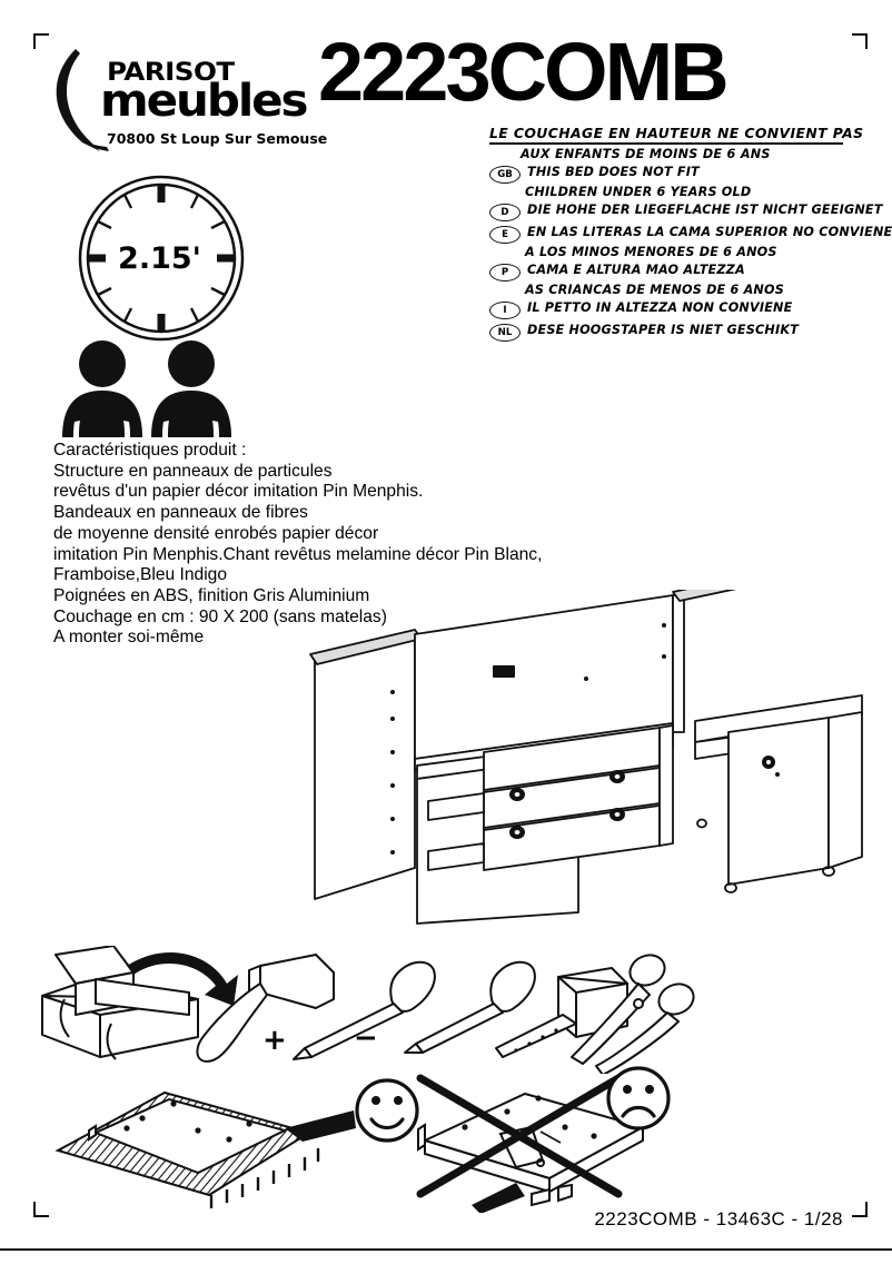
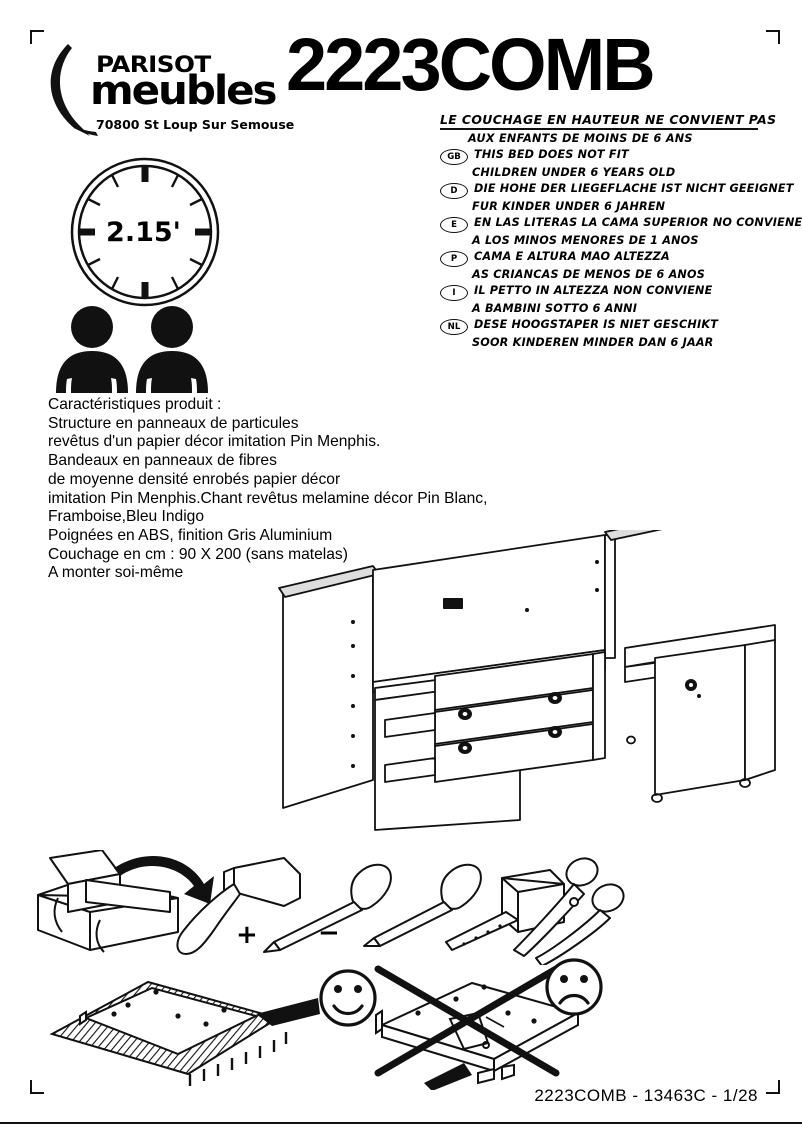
  PARISOT
  meubles
  70800 St Loup Sur Semouse
  2223COMB
  LE COUCHAGE EN HAUTEUR NE CONVIENT PAS
  AUX ENFANTS DE MOINS DE 6 ANS
  GB
  THIS BED DOES NOT FIT
  CHILDREN UNDER 6 YEARS OLD
  D
  DIE HOHE DER LIEGEFLACHE IST NICHT GEEIGNET
+ FUR KINDER UNDER 6 JAHREN
  E
  EN LAS LITERAS LA CAMA SUPERIOR NO CONVIENE
- A LOS MINOS MENORES DE 6 ANOS
+ A LOS MINOS MENORES DE 1 ANOS
  P
  CAMA E ALTURA MAO ALTEZZA
  AS CRIANCAS DE MENOS DE 6 ANOS
  I
  IL PETTO IN ALTEZZA NON CONVIENE
+ A BAMBINI SOTTO 6 ANNI
  NL
  DESE HOOGSTAPER IS NIET GESCHIKT
+ SOOR KINDEREN MINDER DAN 6 JAAR
  2.15'
  Caractéristiques produit :
  Structure en panneaux de particules
  revêtus d'un papier décor imitation Pin Menphis.
  Bandeaux en panneaux de fibres
  de moyenne densité enrobés papier décor
  imitation Pin Menphis.Chant revêtus melamine décor Pin Blanc,
  Framboise,Bleu Indigo
  Poignées en ABS, finition Gris Aluminium
  Couchage en cm : 90 X 200 (sans matelas)
  A monter soi-même
  +
  −
  2223COMB - 13463C - 1/28
